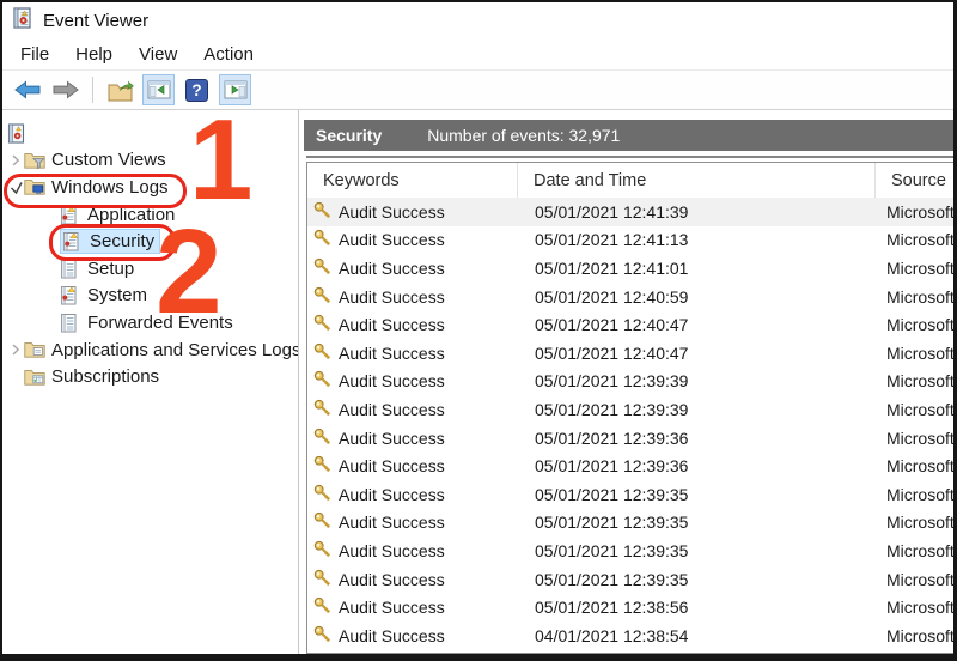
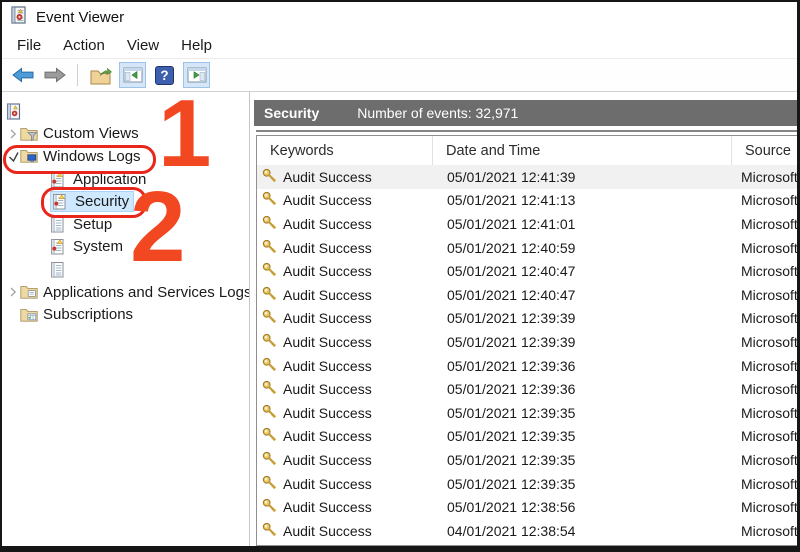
  Event Viewer
  File
- Help
+ Action
  View
- Action
+ Help
  ?
  Custom Views
  Windows Logs
  Application
  Security
  Setup
  System
- Forwarded Events
  Applications and Services Logs
  Subscriptions
  Security
  Number of events: 32,971
  Keywords
  Date and Time
  Source
  Audit Success
  05/01/2021 12:41:39
  Microsoft
  Audit Success
  05/01/2021 12:41:13
  Microsoft
  Audit Success
  05/01/2021 12:41:01
  Microsoft
  Audit Success
  05/01/2021 12:40:59
  Microsoft
  Audit Success
  05/01/2021 12:40:47
  Microsoft
  Audit Success
  05/01/2021 12:40:47
  Microsoft
  Audit Success
  05/01/2021 12:39:39
  Microsoft
  Audit Success
  05/01/2021 12:39:39
  Microsoft
  Audit Success
  05/01/2021 12:39:36
  Microsoft
  Audit Success
  05/01/2021 12:39:36
  Microsoft
  Audit Success
  05/01/2021 12:39:35
  Microsoft
  Audit Success
  05/01/2021 12:39:35
  Microsoft
  Audit Success
  05/01/2021 12:39:35
  Microsoft
  Audit Success
  05/01/2021 12:39:35
  Microsoft
  Audit Success
  05/01/2021 12:38:56
  Microsoft
  Audit Success
  04/01/2021 12:38:54
  Microsoft
  1
  2
